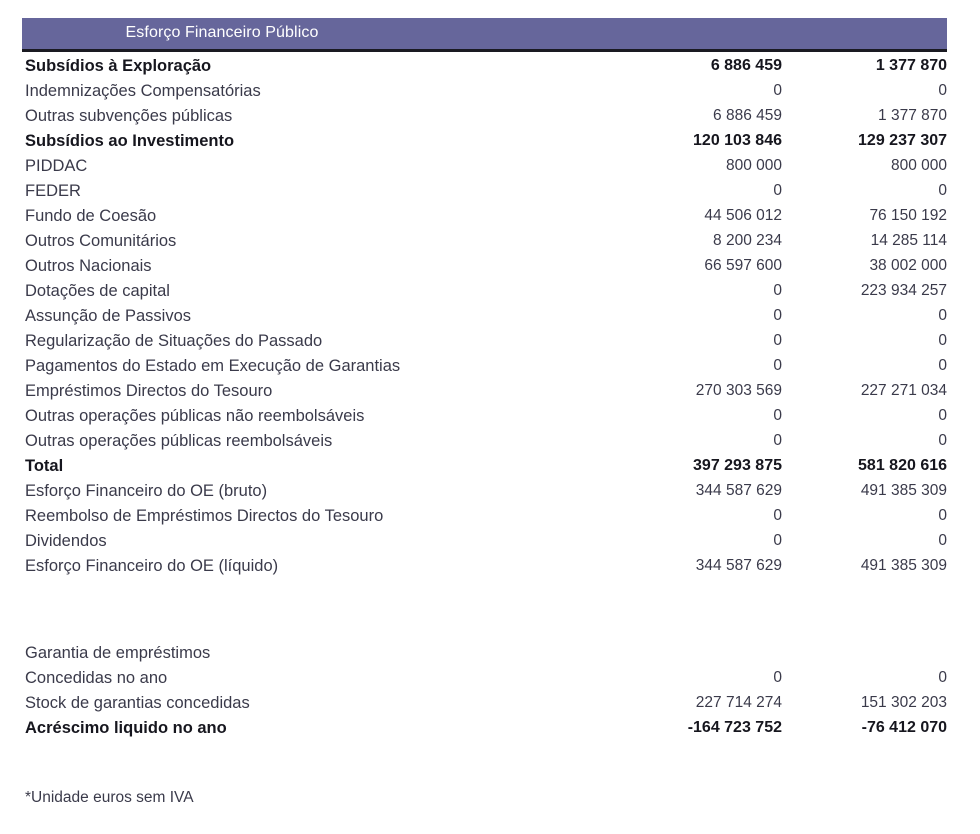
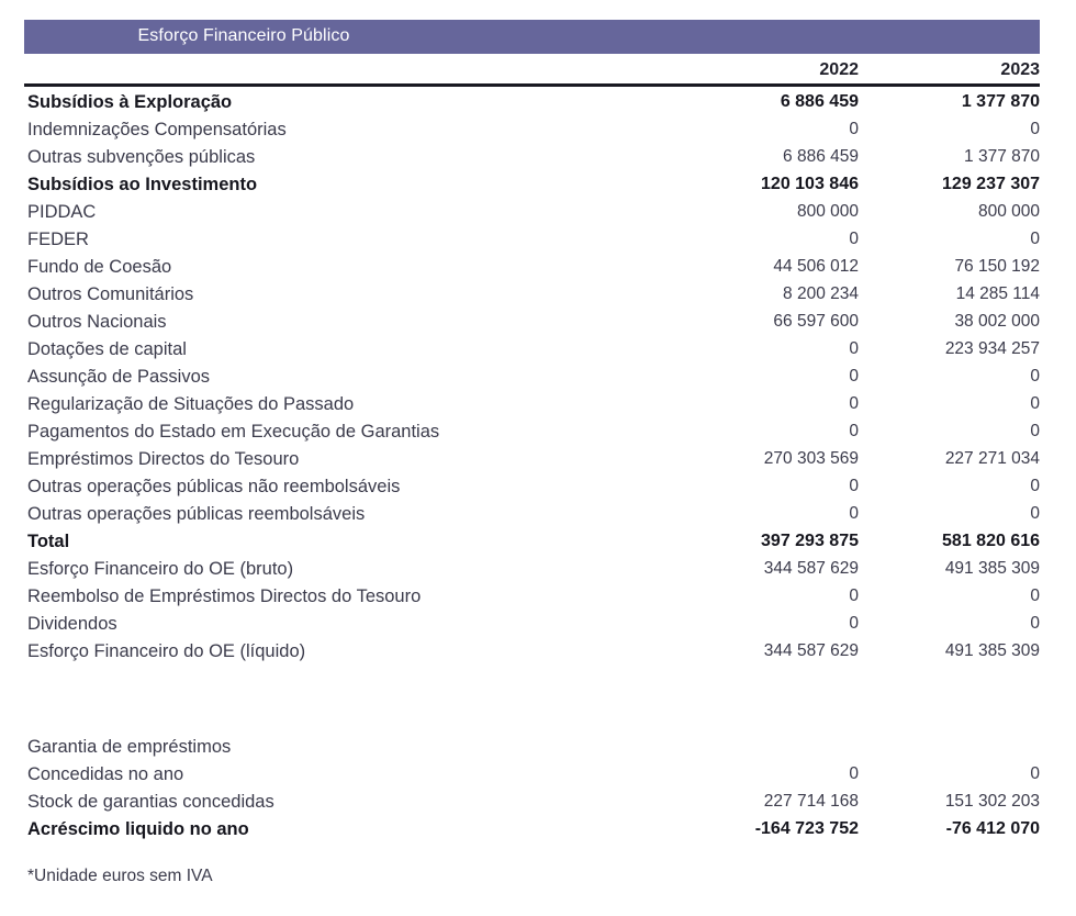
  Esforço Financeiro Público
+ 	2022	2023
  Subsídios à Exploração	6 886 459	1 377 870
  Indemnizações Compensatórias	0	0
  Outras subvenções públicas	6 886 459	1 377 870
  Subsídios ao Investimento	120 103 846	129 237 307
  PIDDAC	800 000	800 000
  FEDER	0	0
  Fundo de Coesão	44 506 012	76 150 192
  Outros Comunitários	8 200 234	14 285 114
  Outros Nacionais	66 597 600	38 002 000
  Dotações de capital	0	223 934 257
  Assunção de Passivos	0	0
  Regularização de Situações do Passado	0	0
  Pagamentos do Estado em Execução de Garantias	0	0
  Empréstimos Directos do Tesouro	270 303 569	227 271 034
  Outras operações públicas não reembolsáveis	0	0
  Outras operações públicas reembolsáveis	0	0
  Total	397 293 875	581 820 616
  Esforço Financeiro do OE (bruto)	344 587 629	491 385 309
  Reembolso de Empréstimos Directos do Tesouro	0	0
  Dividendos	0	0
  Esforço Financeiro do OE (líquido)	344 587 629	491 385 309
  Garantia de empréstimos
  Concedidas no ano	0	0
- Stock de garantias concedidas	227 714 274	151 302 203
+ Stock de garantias concedidas	227 714 168	151 302 203
  Acréscimo liquido no ano	-164 723 752	-76 412 070
  *Unidade euros sem IVA
